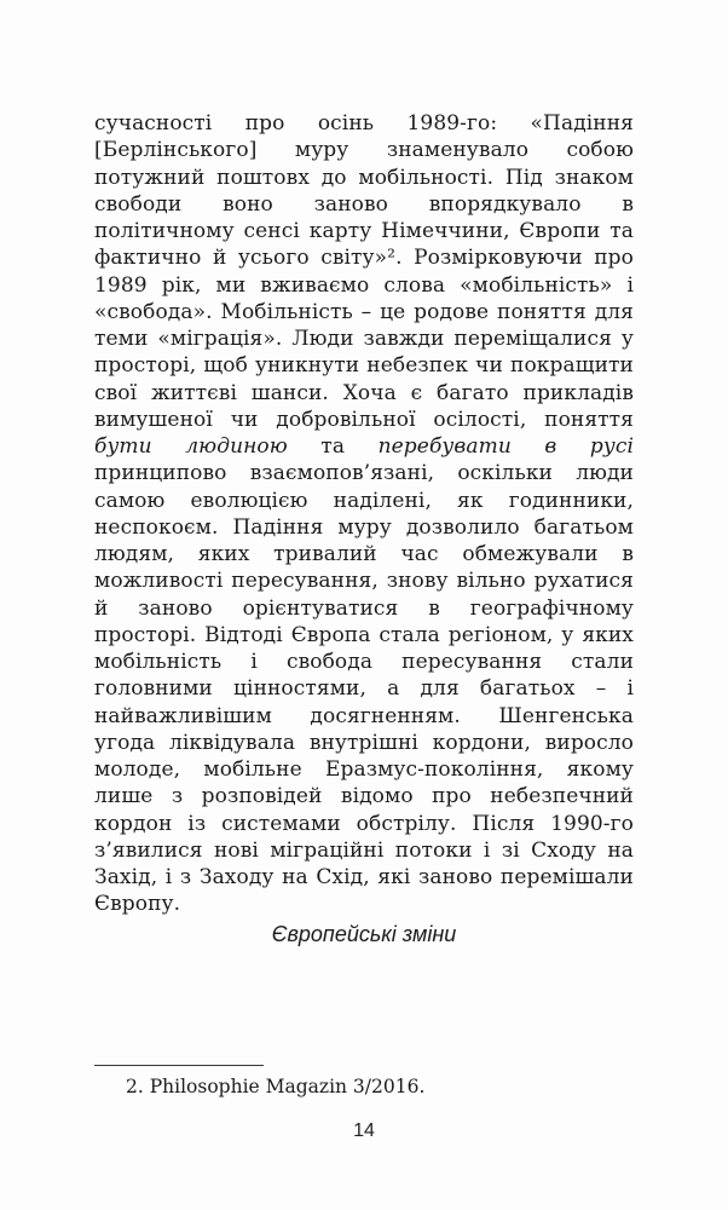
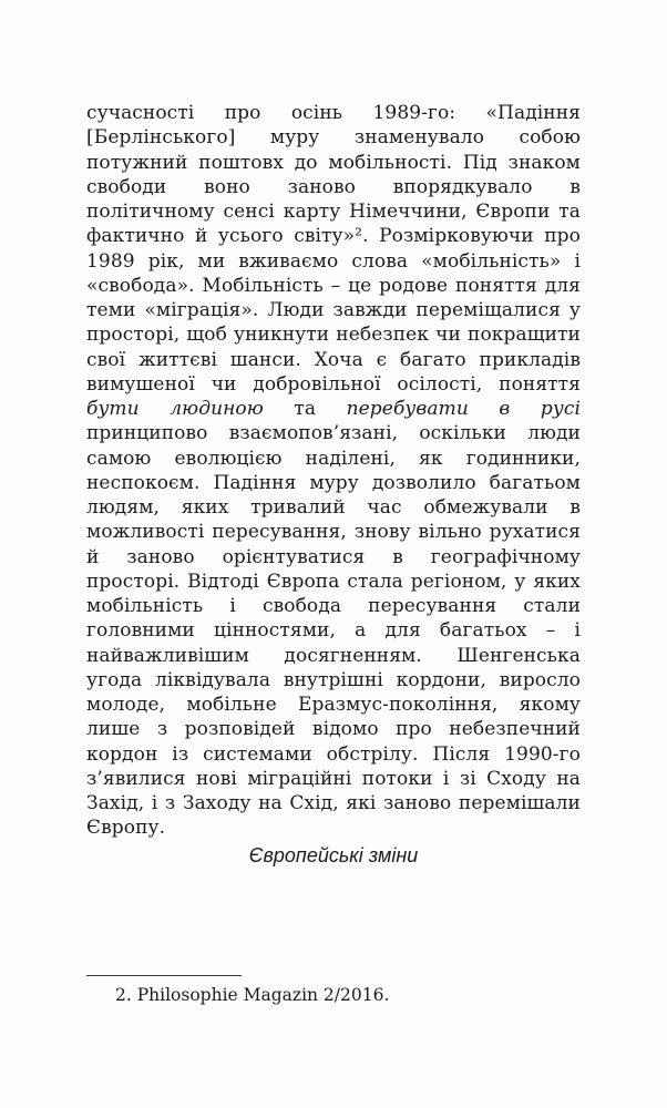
  сучасності про осінь 1989-го: «Падіння [Берлінського] муру знаменувало собою потужний поштовх до мобільності. Під знаком свободи воно заново впорядкувало в політичному сенсі карту Німеччини, Європи та фактично й усього світу»². Розмірковуючи про 1989 рік, ми вживаємо слова «мобільність» і «свобода». Мобільність – це родове поняття для теми «міграція». Люди завжди переміщалися у просторі, щоб уникнути небезпек чи покращити свої життєві шанси. Хоча є багато прикладів вимушеної чи добровільної осілості, поняття бути людиною та перебувати в русі принципово взаємопов’язані, оскільки люди самою еволюцією наділені, як годинники, неспокоєм. Падіння муру дозволило багатьом людям, яких тривалий час обмежували в можливості пересування, знову вільно рухатися й заново орієнтуватися в географічному просторі. Відтоді Європа стала регіоном, у яких мобільність і свобода пересування стали головними цінностями, а для багатьох – і найважливішим досягненням. Шенгенська угода ліквідувала внутрішні кордони, виросло молоде, мобільне Еразмус-покоління, якому лише з розповідей відомо про небезпечний кордон із системами обстрілу. Після 1990-го з’явилися нові міграційні потоки і зі Сходу на Захід, і з Заходу на Схід, які заново перемішали Європу.
  Європейські зміни
- 2. Philosophie Magazin 3/2016.
+ 2. Philosophie Magazin 2/2016.
- 14
